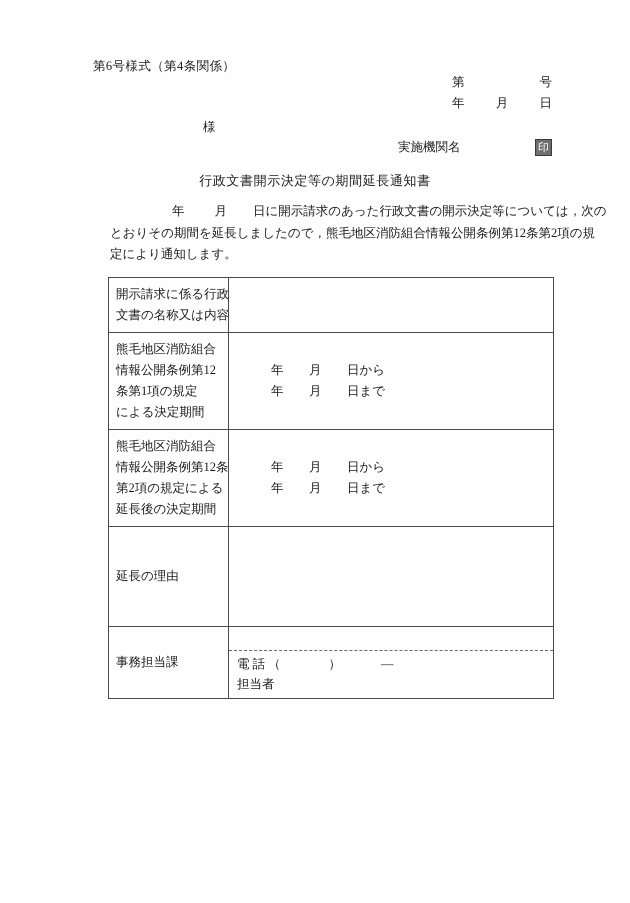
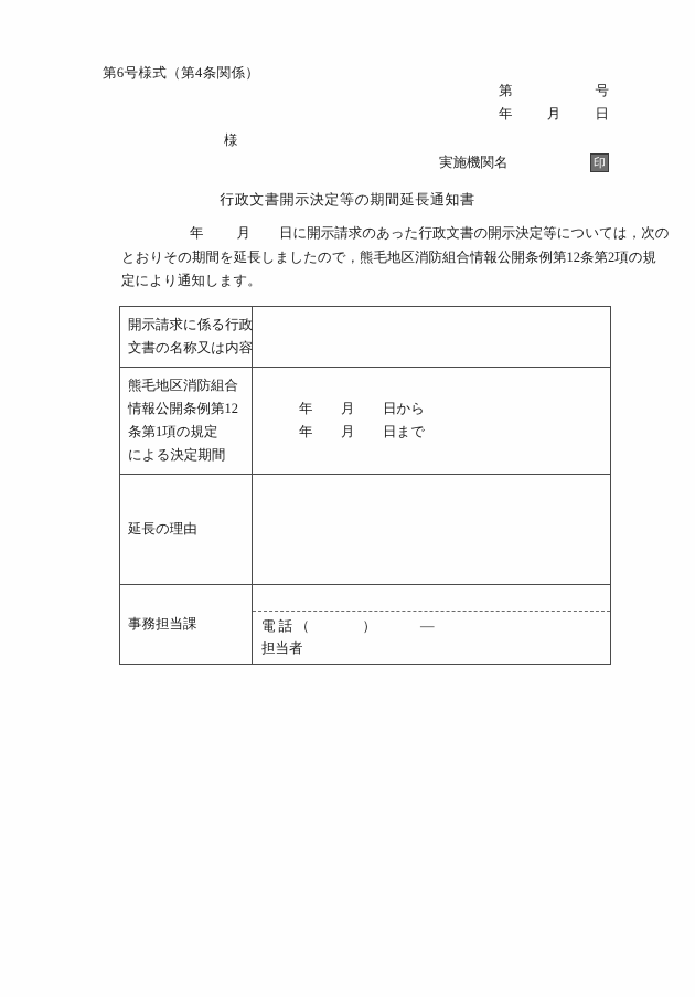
  第6号様式（第4条関係）
  第
  号
  年
  月
  日
  様
  実施機関名
  印
  行政文書開示決定等の期間延長通知書
  年 月 日に開示請求のあった行政文書の開示決定等については，次の
  とおりその期間を延長しましたので，熊毛地区消防組合情報公開条例第12条第2項の規
  定により通知します。
  開示請求に係る行政 文書の名称又は内容
  熊毛地区消防組合 情報公開条例第12 条第1項の規定 による決定期間	年 月 日から 年 月 日まで
- 熊毛地区消防組合 情報公開条例第12条 第2項の規定による 延長後の決定期間	年 月 日から 年 月 日まで
  延長の理由
  事務担当課	電話（ ） — 担当者
